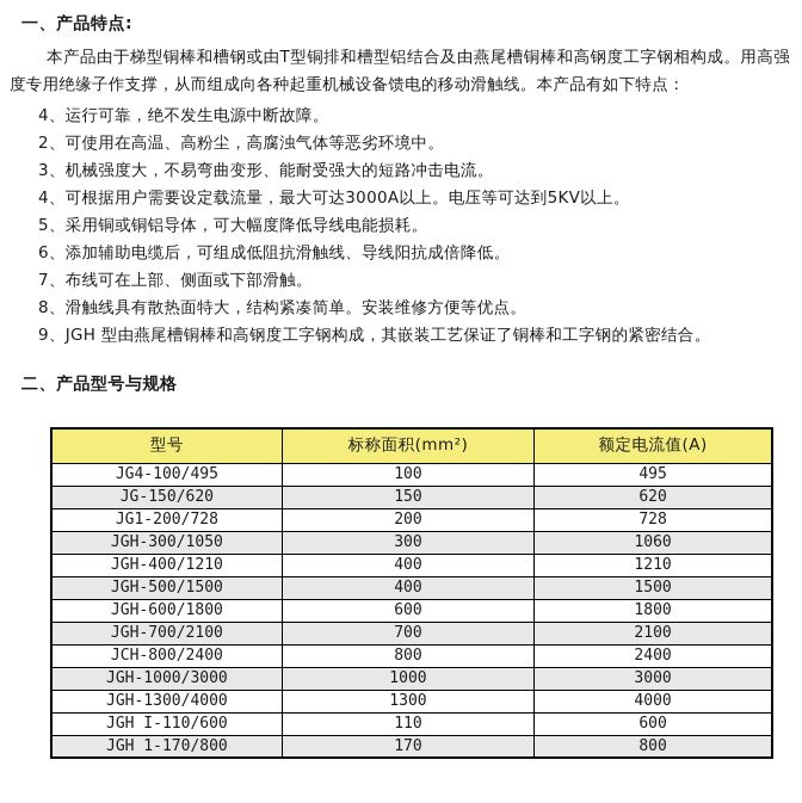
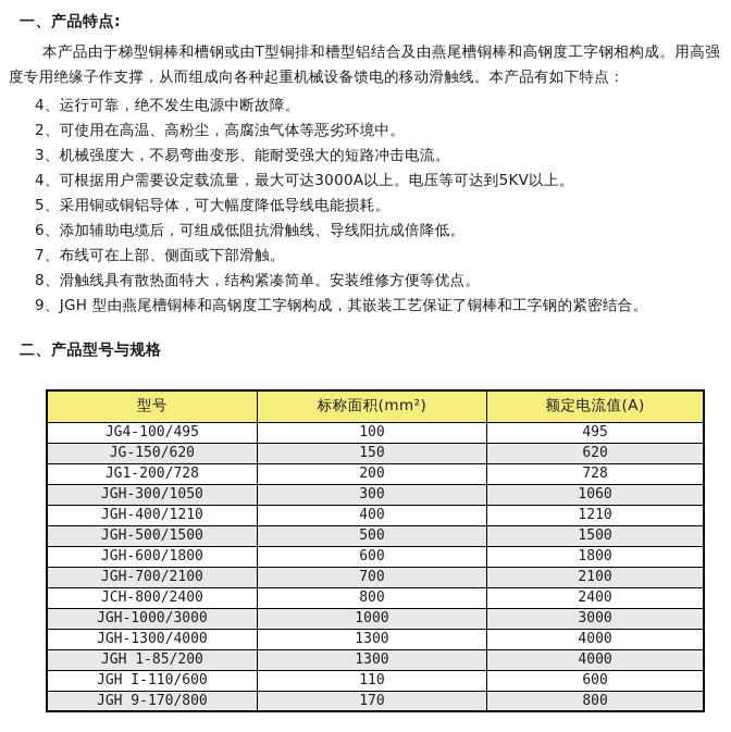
  一、产品特点:
  本产品由于梯型铜棒和槽钢或由T型铜排和槽型铝结合及由燕尾槽铜棒和高钢度工字钢相构成。用高强度专用绝缘子作支撑，从而组成向各种起重机械设备馈电的移动滑触线。本产品有如下特点：
  4、运行可靠，绝不发生电源中断故障。
  2、可使用在高温、高粉尘，高腐浊气体等恶劣环境中。
  3、机械强度大，不易弯曲变形、能耐受强大的短路冲击电流。
  4、可根据用户需要设定载流量，最大可达3000A以上。电压等可达到5KV以上。
  5、采用铜或铜铝导体，可大幅度降低导线电能损耗。
  6、添加辅助电缆后，可组成低阻抗滑触线、导线阳抗成倍降低。
  7、布线可在上部、侧面或下部滑触。
  8、滑触线具有散热面特大，结构紧凑简单。安装维修方便等优点。
  9、JGH 型由燕尾槽铜棒和高钢度工字钢构成，其嵌装工艺保证了铜棒和工字钢的紧密结合。
  二、产品型号与规格
  型号	标称面积(mm²)	额定电流值(A)
  JG4-100/495	100	495
  JG-150/620	150	620
  JG1-200/728	200	728
  JGH-300/1050	300	1060
  JGH-400/1210	400	1210
- JGH-500/1500	400	1500
+ JGH-500/1500	500	1500
  JGH-600/1800	600	1800
  JGH-700/2100	700	2100
  JCH-800/2400	800	2400
  JGH-1000/3000	1000	3000
  JGH-1300/4000	1300	4000
+ JGH 1-85/200	1300	4000
  JGH I-110/600	110	600
- JGH 1-170/800	170	800
+ JGH 9-170/800	170	800
